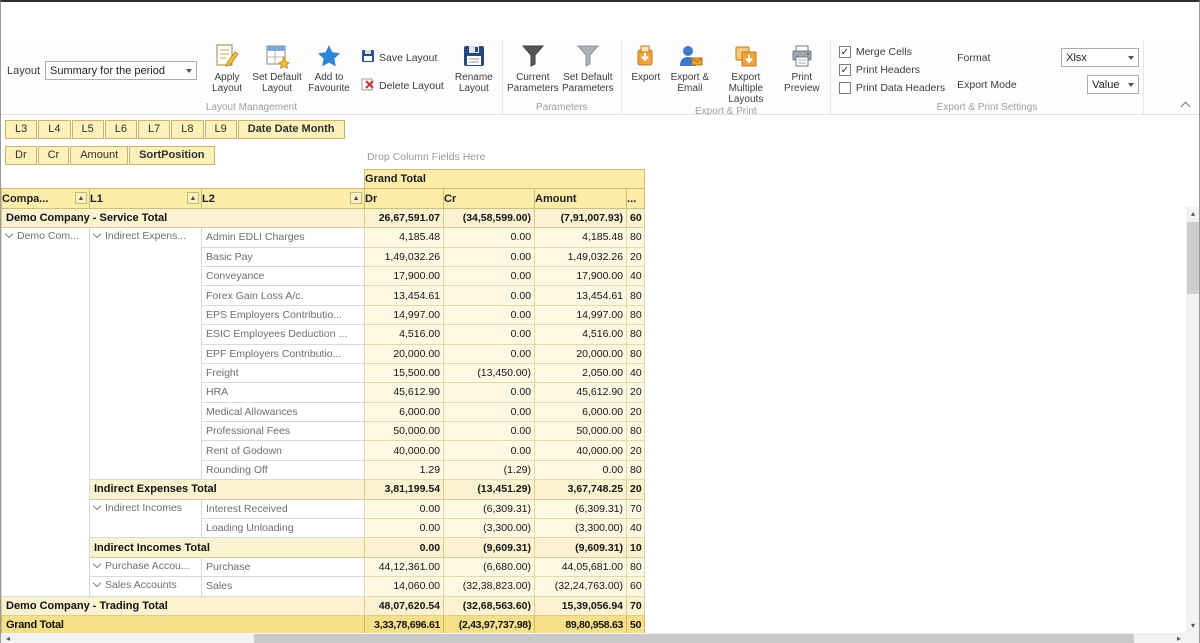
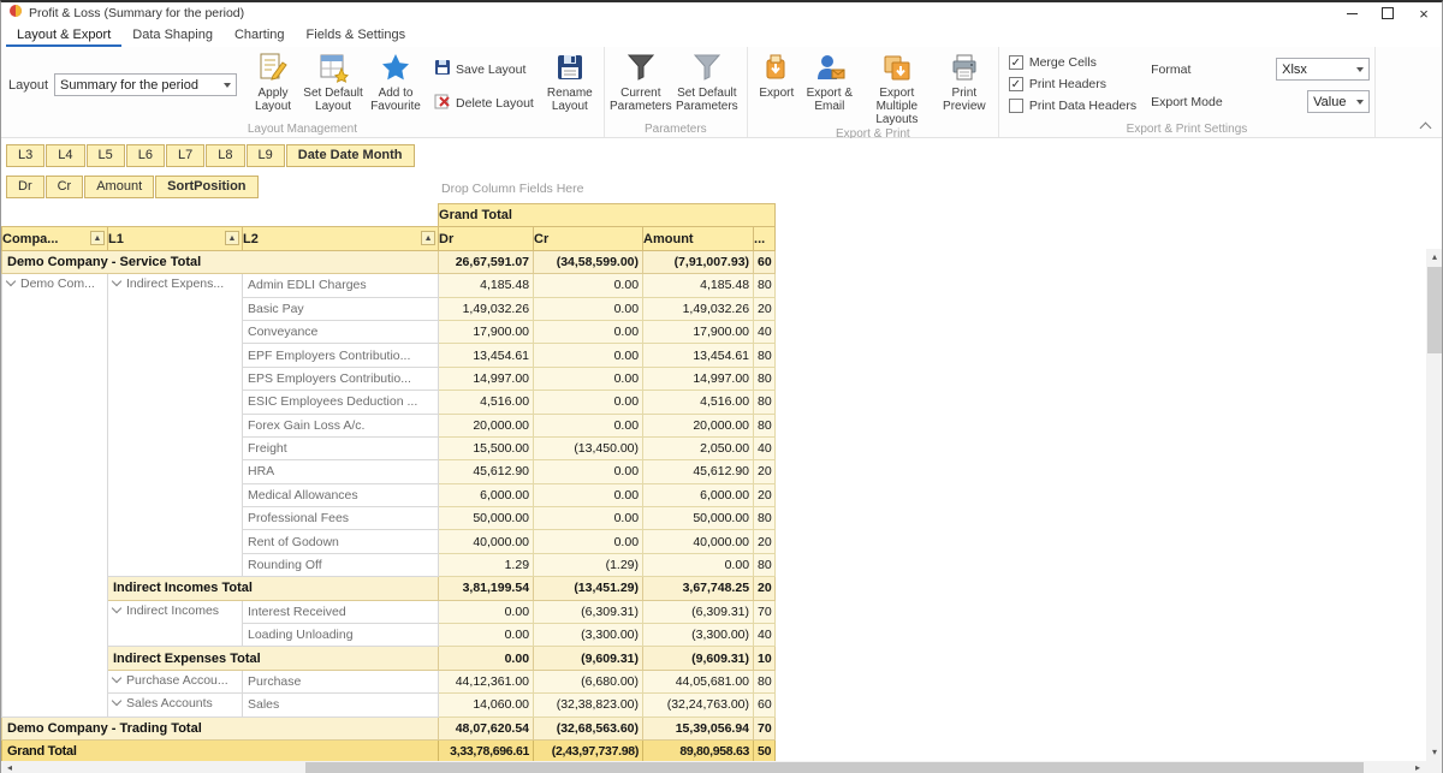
+ Profit & Loss (Summary for the period)
+ ×
+ Layout & Export
+ Data Shaping
+ Charting
+ Fields & Settings
  Layout
  Summary for the period
  Apply Layout
  Set Default Layout
  Add to Favourite
  Save Layout
  Delete Layout
  Rename Layout
  Layout Management
  Current Parameters
  Set Default Parameters
  Parameters
  Export
  Export & Email
  Export Multiple Layouts
  Print Preview
  Export & Print
  ✓
  Merge Cells
  ✓
  Print Headers
  Print Data Headers
  Format
  Xlsx
  Export Mode
  Value
  Export & Print Settings
  L3
  L4
  L5
  L6
  L7
  L8
  L9
  Date Date Month
  Dr
  Cr
  Amount
  SortPosition
  Drop Column Fields Here
  	Grand Total
  Compa...	L1	L2	Dr	Cr	Amount	...
  Demo Company - Service Total	26,67,591.07	(34,58,599.00)	(7,91,007.93)	60
  Demo Com...	Indirect Expens...	Admin EDLI Charges	4,185.48	0.00	4,185.48	80
  Basic Pay	1,49,032.26	0.00	1,49,032.26	20
  Conveyance	17,900.00	0.00	17,900.00	40
- Forex Gain Loss A/c.	13,454.61	0.00	13,454.61	80
+ EPF Employers Contributio...	13,454.61	0.00	13,454.61	80
  EPS Employers Contributio...	14,997.00	0.00	14,997.00	80
  ESIC Employees Deduction ...	4,516.00	0.00	4,516.00	80
- EPF Employers Contributio...	20,000.00	0.00	20,000.00	80
+ Forex Gain Loss A/c.	20,000.00	0.00	20,000.00	80
  Freight	15,500.00	(13,450.00)	2,050.00	40
  HRA	45,612.90	0.00	45,612.90	20
  Medical Allowances	6,000.00	0.00	6,000.00	20
  Professional Fees	50,000.00	0.00	50,000.00	80
  Rent of Godown	40,000.00	0.00	40,000.00	20
  Rounding Off	1.29	(1.29)	0.00	80
- Indirect Expenses Total	3,81,199.54	(13,451.29)	3,67,748.25	20
+ Indirect Incomes Total	3,81,199.54	(13,451.29)	3,67,748.25	20
  Indirect Incomes	Interest Received	0.00	(6,309.31)	(6,309.31)	70
  Loading Unloading	0.00	(3,300.00)	(3,300.00)	40
- Indirect Incomes Total	0.00	(9,609.31)	(9,609.31)	10
+ Indirect Expenses Total	0.00	(9,609.31)	(9,609.31)	10
  Purchase Accou...	Purchase	44,12,361.00	(6,680.00)	44,05,681.00	80
  Sales Accounts	Sales	14,060.00	(32,38,823.00)	(32,24,763.00)	60
  Demo Company - Trading Total	48,07,620.54	(32,68,563.60)	15,39,056.94	70
  Grand Total	3,33,78,696.61	(2,43,97,737.98)	89,80,958.63	50
  ▴
  ▾
  ◂
  ▸
